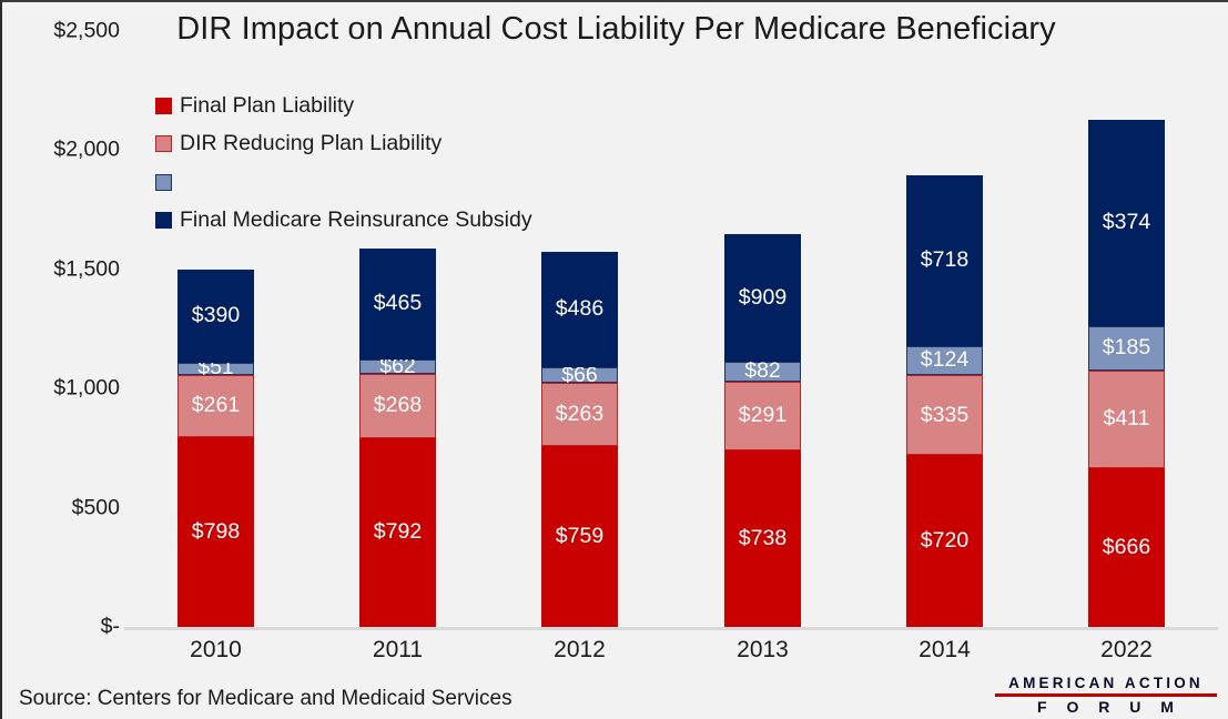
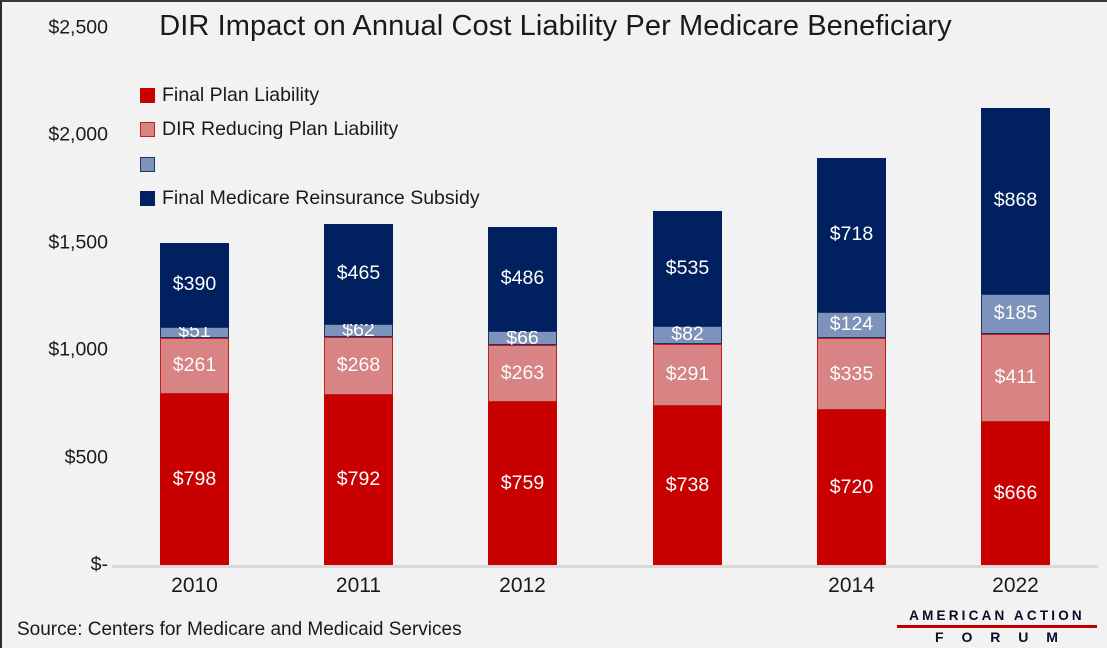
  DIR Impact on Annual Cost Liability Per Medicare Beneficiary
  $-
  $500
  $1,000
  $1,500
  $2,000
  $2,500
  Final Plan Liability
  DIR Reducing Plan Liability
  Final Medicare Reinsurance Subsidy
  Source: Centers for Medicare and Medicaid Services
  AMERICAN ACTION
  F O R U M
  $798
  $261
  $51
  $390
  2010
  $792
  $268
  $62
  $465
  2011
  $759
  $263
  $66
  $486
  2012
  $738
  $291
  $82
- $909
+ $535
- 2013
  $720
  $335
  $124
  $718
  2014
  $666
  $411
  $185
- $374
+ $868
  2022
